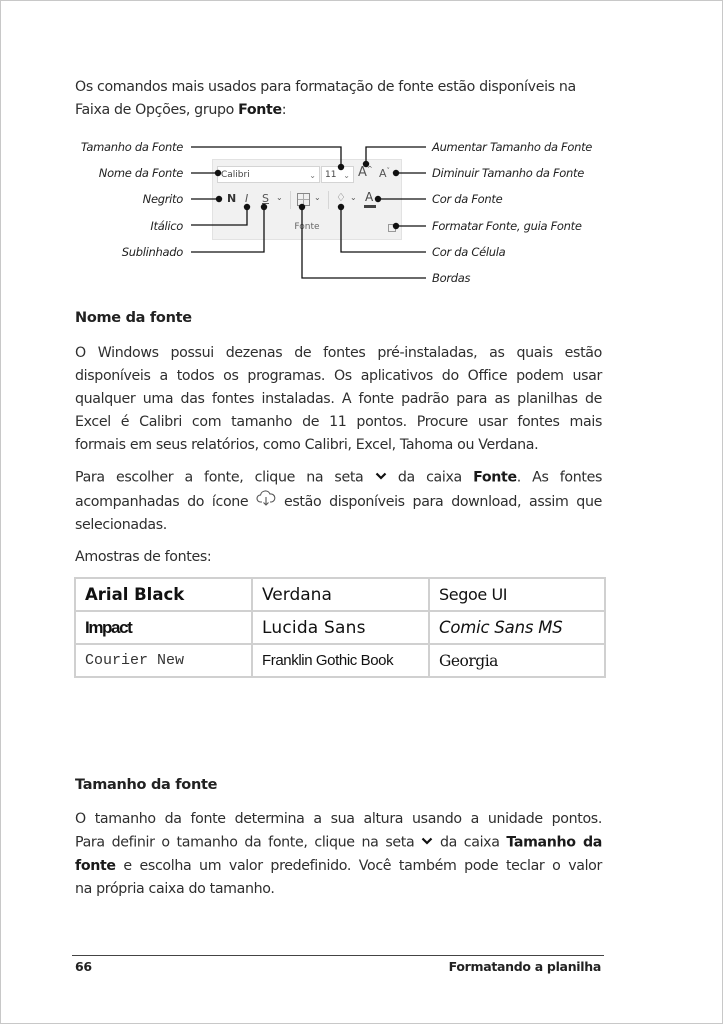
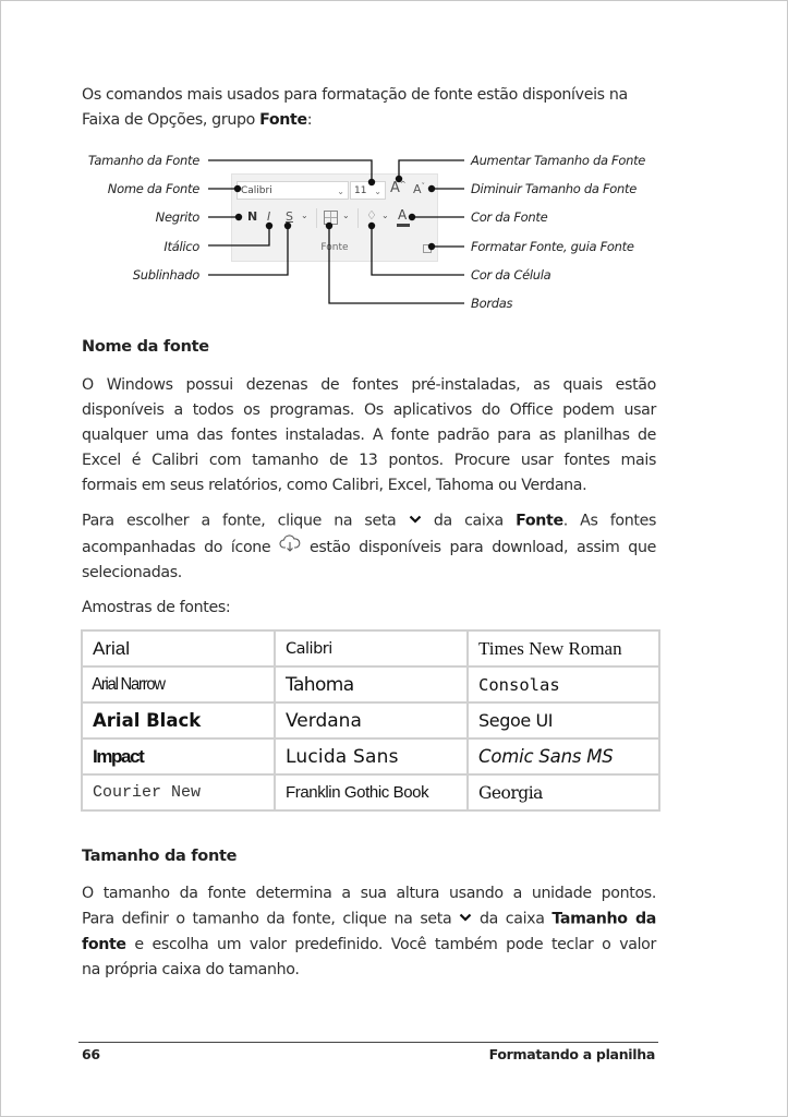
  Os comandos mais usados para formatação de fonte estão disponíveis na
  Faixa de Opções, grupo Fonte:
  Tamanho da Fonte
  Nome da Fonte
  Negrito
  Itálico
  Sublinhado
  Aumentar Tamanho da Fonte
  Diminuir Tamanho da Fonte
  Cor da Fonte
  Formatar Fonte, guia Fonte
  Cor da Célula
  Bordas
  Calibri
  ⌄
  11
  ⌄
  A^
  Aˇ
  N
  I
  S
  ⌄
  ⌄
  ♢
  ⌄
  A
  Fnte
  Nome da fonte
  O Windows possui dezenas de fontes pré-instaladas, as quais estão
  disponíveis a todos os programas. Os aplicativos do Office podem usar
  qualquer uma das fontes instaladas. A fonte padrão para as planilhas de
- Excel é Calibri com tamanho de 11 pontos. Procure usar fontes mais
+ Excel é Calibri com tamanho de 13 pontos. Procure usar fontes mais
  formais em seus relatórios, como Calibri, Excel, Tahoma ou Verdana.
  Para escolher a fonte, clique na seta da caixa Fonte. As fontes
  acompanhadas do ícone estão disponíveis para download, assim que
  selecionadas.
  Amostras de fontes:
+ Arial	Calibri	Times New Roman
+ Arial Narrow	Tahoma	Consolas
  Arial Black	Verdana	Segoe UI
  Impact	Lucida Sans	Comic Sans MS
  Courier New	Franklin Gothic Book	Georgia
  Tamanho da fonte
  O tamanho da fonte determina a sua altura usando a unidade pontos.
  Para definir o tamanho da fonte, clique na seta da caixa Tamanho da
  fonte e escolha um valor predefinido. Você também pode teclar o valor
  na própria caixa do tamanho.
  66
  Formatando a planilha
